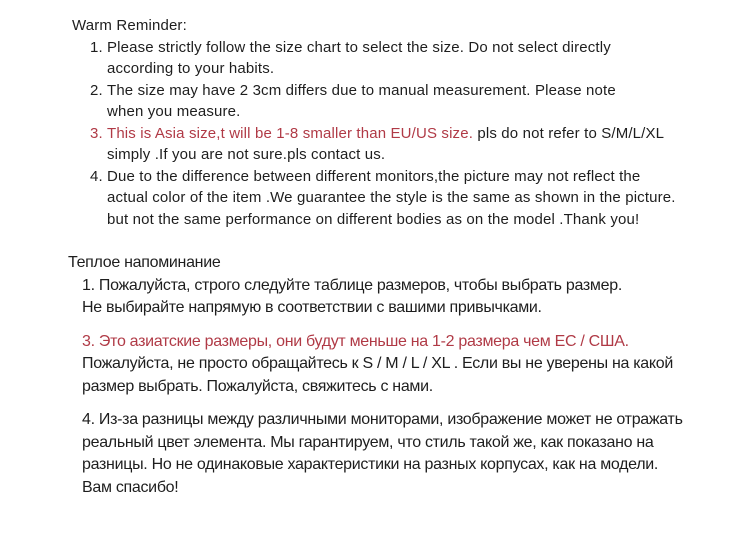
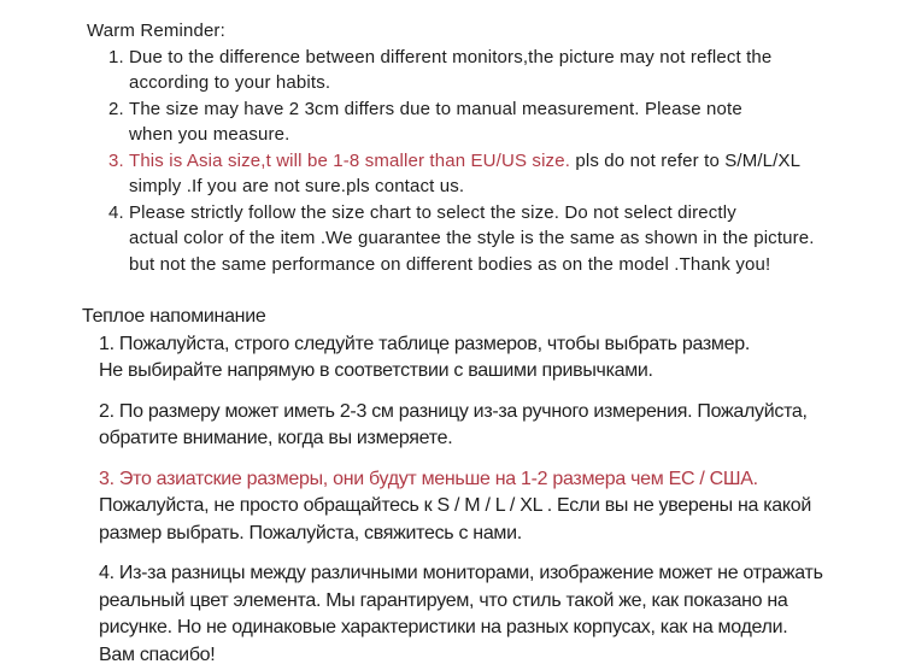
  Warm Reminder:
  1.
- Please strictly follow the size chart to select the size. Do not select directly
+ Due to the difference between different monitors,the picture may not reflect the
  according to your habits.
  2.
  The size may have 2 3cm differs due to manual measurement. Please note
  when you measure.
  3.
  This is Asia size,t will be 1-8 smaller than EU/US size. pls do not refer to S/M/L/XL
  simply .If you are not sure.pls contact us.
  4.
- Due to the difference between different monitors,the picture may not reflect the
+ Please strictly follow the size chart to select the size. Do not select directly
  actual color of the item .We guarantee the style is the same as shown in the picture.
  but not the same performance on different bodies as on the model .Thank you!
  Теплое напоминание
  1. Пожалуйста, строго следуйте таблице размеров, чтобы выбрать размер.
  Не выбирайте напрямую в соответствии с вашими привычками.
+ 2. По размеру может иметь 2-3 см разницу из-за ручного измерения. Пожалуйста,
+ обратите внимание, когда вы измеряете.
  3. Это азиатские размеры, они будут меньше на 1-2 размера чем ЕС / США.
  Пожалуйста, не просто обращайтесь к S / M / L / XL . Если вы не уверены на какой
  размер выбрать. Пожалуйста, свяжитесь с нами.
  4. Из-за разницы между различными мониторами, изображение может не отражать
  реальный цвет элемента. Мы гарантируем, что стиль такой же, как показано на
- разницы. Но не одинаковые характеристики на разных корпусах, как на модели.
+ рисунке. Но не одинаковые характеристики на разных корпусах, как на модели.
  Вам спасибо!
